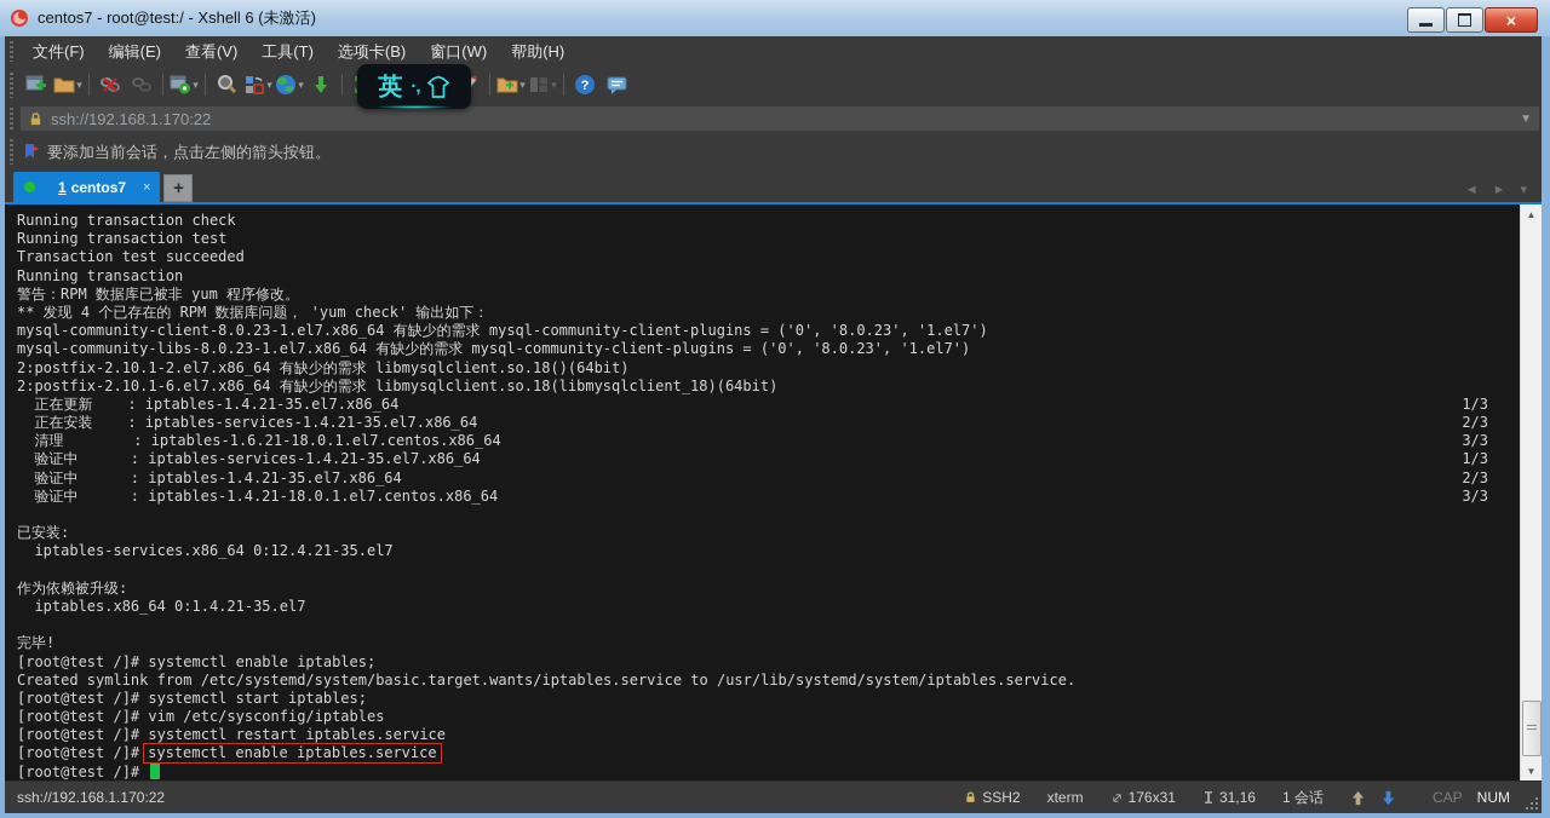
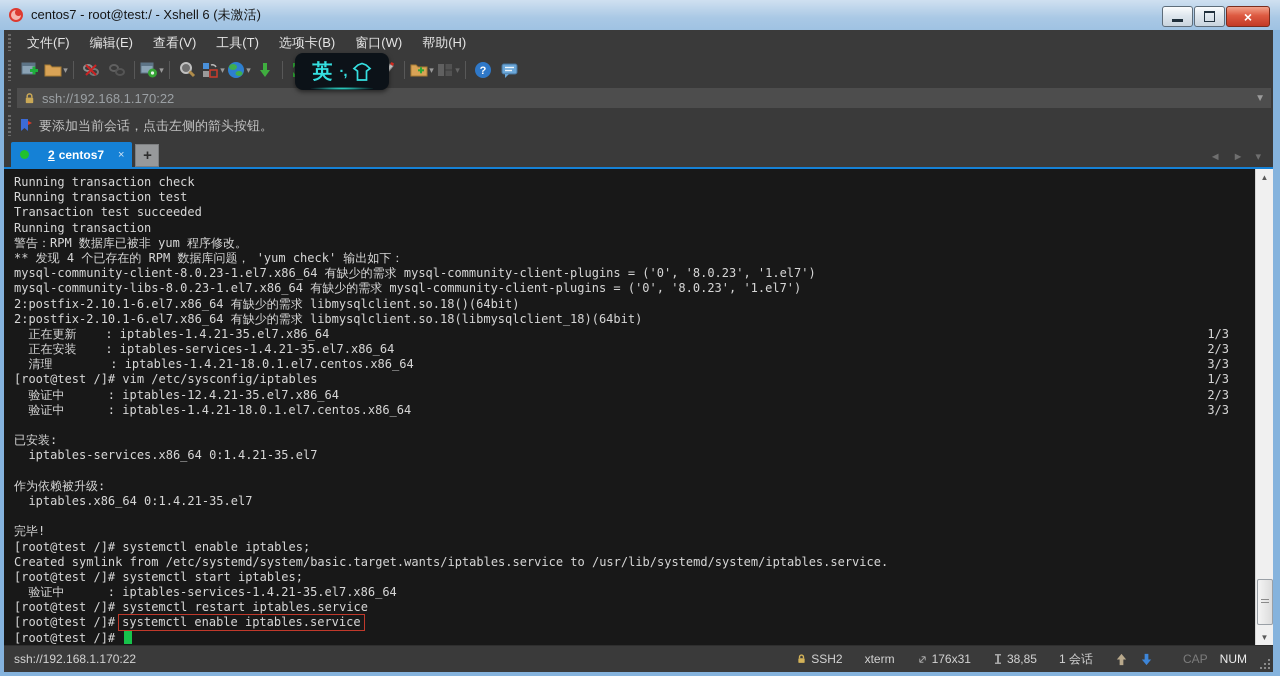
  centos7 - root@test:/ - Xshell 6 (未激活)
  ×
  文件(F)
  编辑(E)
  查看(V)
  工具(T)
  选项卡(B)
  窗口(W)
  帮助(H)
  ▾
  ▾
  ▾
  ▾
  ▾
  ▾
  ?
  ssh://192.168.1.170:22
  ▼
  要添加当前会话，点击左侧的箭头按钮。
- 1
+ 2
  centos7
  ×
  +
  ◄
  ►
  ▾
  Running transaction check
  Running transaction test
  Transaction test succeeded
  Running transaction
  警告：RPM 数据库已被非 yum 程序修改。
  ** 发现 4 个已存在的 RPM 数据库问题， 'yum check' 输出如下：
  mysql-community-client-8.0.23-1.el7.x86_64 有缺少的需求 mysql-community-client-plugins = ('0', '8.0.23', '1.el7')
  mysql-community-libs-8.0.23-1.el7.x86_64 有缺少的需求 mysql-community-client-plugins = ('0', '8.0.23', '1.el7')
- 2:postfix-2.10.1-2.el7.x86_64 有缺少的需求 libmysqlclient.so.18()(64bit)
+ 2:postfix-2.10.1-6.el7.x86_64 有缺少的需求 libmysqlclient.so.18()(64bit)
  2:postfix-2.10.1-6.el7.x86_64 有缺少的需求 libmysqlclient.so.18(libmysqlclient_18)(64bit)
  正在更新 : iptables-1.4.21-35.el7.x86_64
  1/3
  正在安装 : iptables-services-1.4.21-35.el7.x86_64
  2/3
- 清理 : iptables-1.6.21-18.0.1.el7.centos.x86_64
+ 清理 : iptables-1.4.21-18.0.1.el7.centos.x86_64
  3/3
- 验证中 : iptables-services-1.4.21-35.el7.x86_64
+ [root@test /]# vim /etc/sysconfig/iptables
  1/3
- 验证中 : iptables-1.4.21-35.el7.x86_64
+ 验证中 : iptables-12.4.21-35.el7.x86_64
  2/3
  验证中 : iptables-1.4.21-18.0.1.el7.centos.x86_64
  3/3
  已安装:
- iptables-services.x86_64 0:12.4.21-35.el7
+ iptables-services.x86_64 0:1.4.21-35.el7
  作为依赖被升级:
  iptables.x86_64 0:1.4.21-35.el7
  完毕!
  [root@test /]# systemctl enable iptables;
  Created symlink from /etc/systemd/system/basic.target.wants/iptables.service to /usr/lib/systemd/system/iptables.service.
  [root@test /]# systemctl start iptables;
- [root@test /]# vim /etc/sysconfig/iptables
+ 验证中 : iptables-services-1.4.21-35.el7.x86_64
  [root@test /]# systemctl restart iptables.service
  [root@test /]# systemctl enable iptables.service
  [root@test /]#
  ▲
  ▼
  ssh://192.168.1.170:22
  SSH2
  xterm
  176x31
- 31,16
+ 38,85
  1 会话
  CAP
  NUM
  英
  ·,
